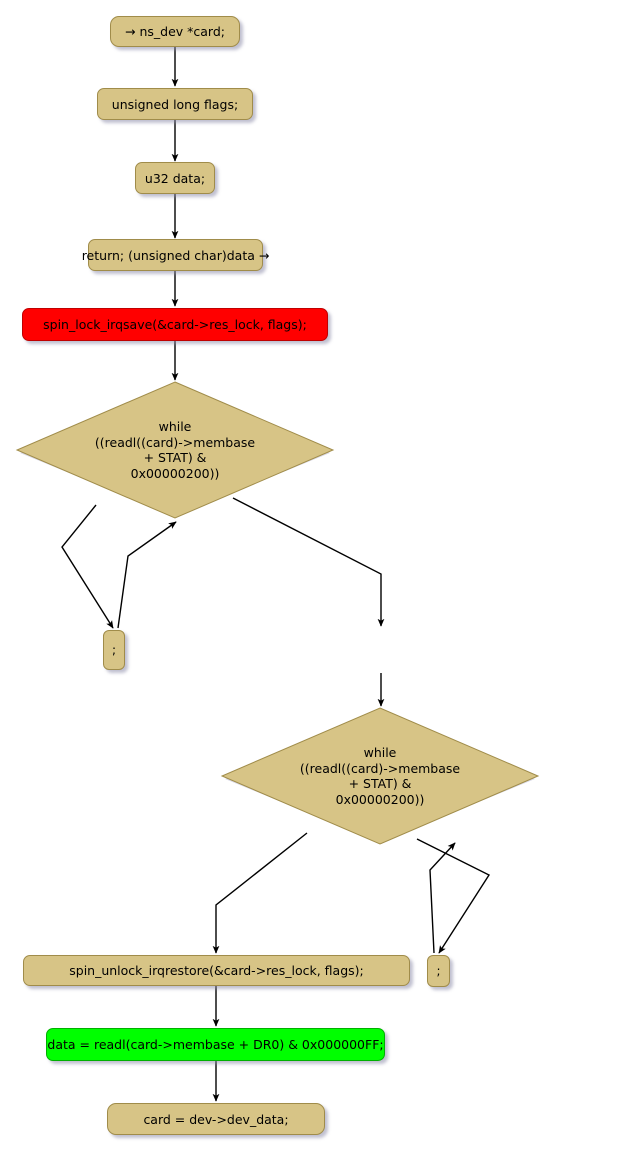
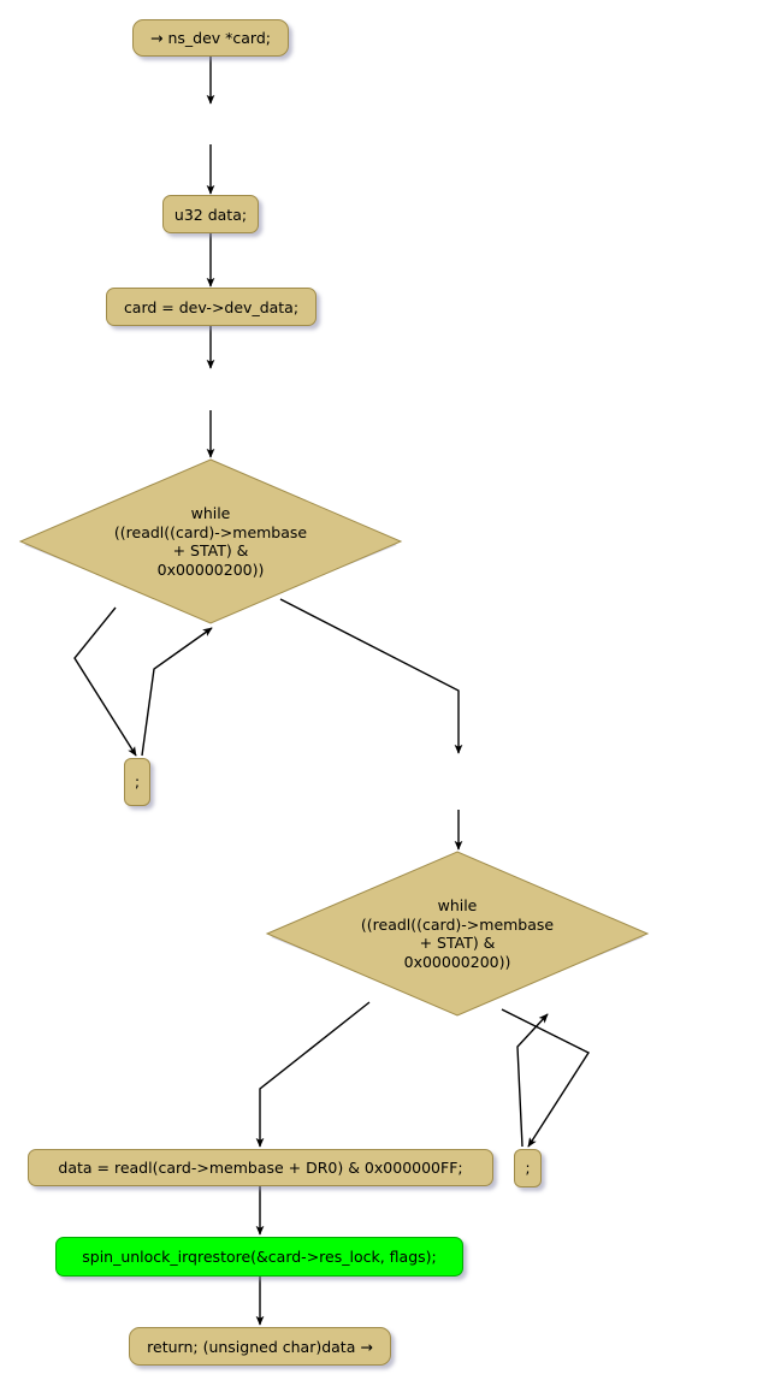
  → ns_dev *card;
- unsigned long flags;
  u32 data;
- return; (unsigned char)data →
+ card = dev->dev_data;
- spin_lock_irqsave(&card->res_lock, flags);
  while
  ((readl((card)->membase
  + STAT) &
  0x00000200))
  ;
  while
  ((readl((card)->membase
  + STAT) &
  0x00000200))
- spin_unlock_irqrestore(&card->res_lock, flags);
+ data = readl(card->membase + DR0) & 0x000000FF;
  ;
- data = readl(card->membase + DR0) & 0x000000FF;
+ spin_unlock_irqrestore(&card->res_lock, flags);
- card = dev->dev_data;
+ return; (unsigned char)data →
